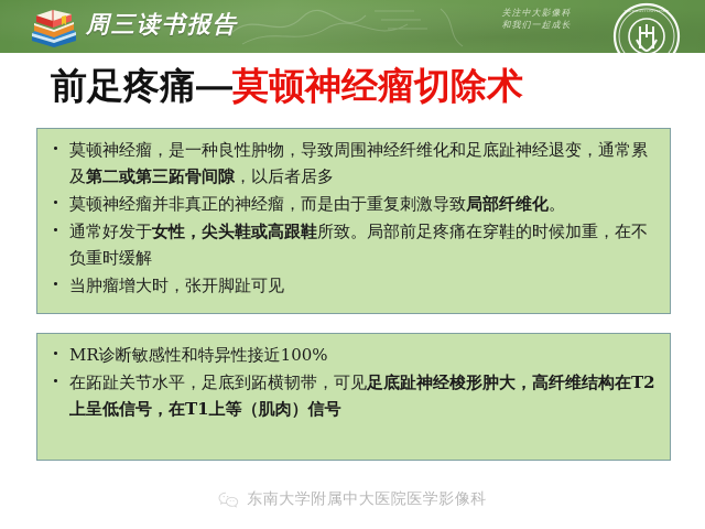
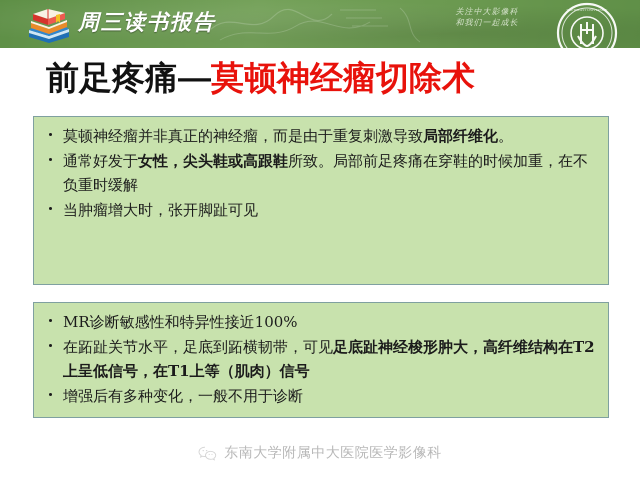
  周三读书报告
  关注中大影像科
  和我们一起成长
  前足疼痛—莫顿神经瘤切除术
- 莫顿神经瘤，是一种良性肿物，导致周围神经纤维化和足底趾神经退变，通常累及第二或第三跖骨间隙，以后者居多
  莫顿神经瘤并非真正的神经瘤，而是由于重复刺激导致局部纤维化。
  通常好发于女性，尖头鞋或高跟鞋所致。局部前足疼痛在穿鞋的时候加重，在不负重时缓解
  当肿瘤增大时，张开脚趾可见
  MR诊断敏感性和特异性接近100%
  在跖趾关节水平，足底到跖横韧带，可见足底趾神经梭形肿大，高纤维结构在T2上呈低信号，在T1上等（肌肉）信号
+ 增强后有多种变化，一般不用于诊断
  东南大学附属中大医院医学影像科
